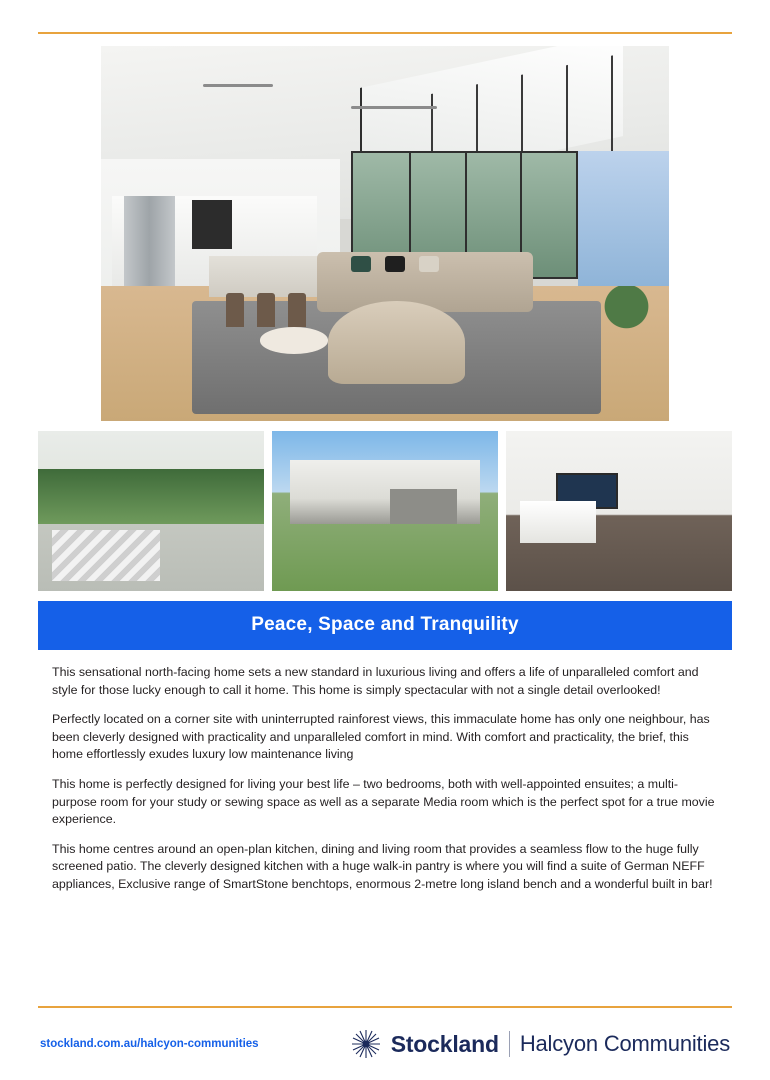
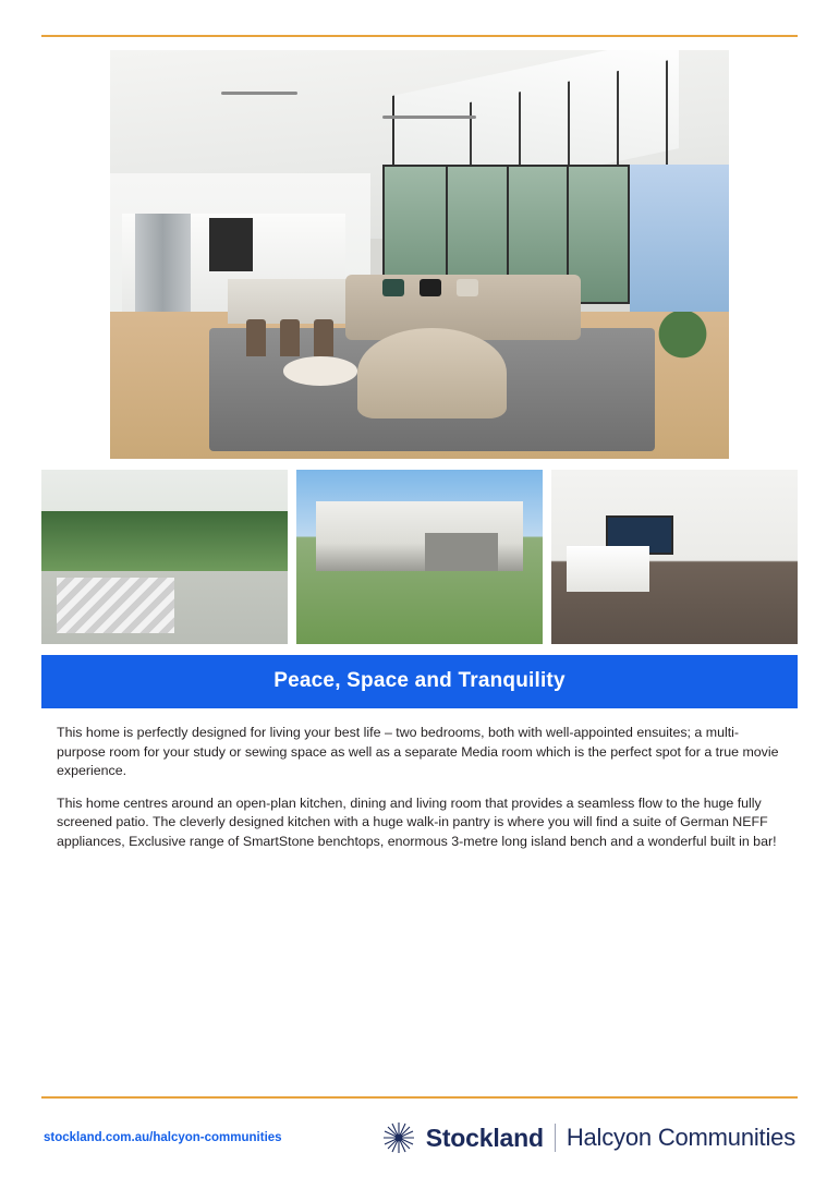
  Peace, Space and Tranquility
- This sensational north-facing home sets a new standard in luxurious living and offers a life of unparalleled comfort and style for those lucky enough to call it home. This home is simply spectacular with not a single detail overlooked!
- Perfectly located on a corner site with uninterrupted rainforest views, this immaculate home has only one neighbour, has been cleverly designed with practicality and unparalleled comfort in mind. With comfort and practicality, the brief, this home effortlessly exudes luxury low maintenance living
  This home is perfectly designed for living your best life – two bedrooms, both with well-appointed ensuites; a multi-purpose room for your study or sewing space as well as a separate Media room which is the perfect spot for a true movie experience.
- This home centres around an open-plan kitchen, dining and living room that provides a seamless flow to the huge fully screened patio. The cleverly designed kitchen with a huge walk-in pantry is where you will find a suite of German NEFF appliances, Exclusive range of SmartStone benchtops, enormous 2-metre long island bench and a wonderful built in bar!
+ This home centres around an open-plan kitchen, dining and living room that provides a seamless flow to the huge fully screened patio. The cleverly designed kitchen with a huge walk-in pantry is where you will find a suite of German NEFF appliances, Exclusive range of SmartStone benchtops, enormous 3-metre long island bench and a wonderful built in bar!
  stockland.com.au/halcyon-communities
  Stockland
  Halcyon Communities
